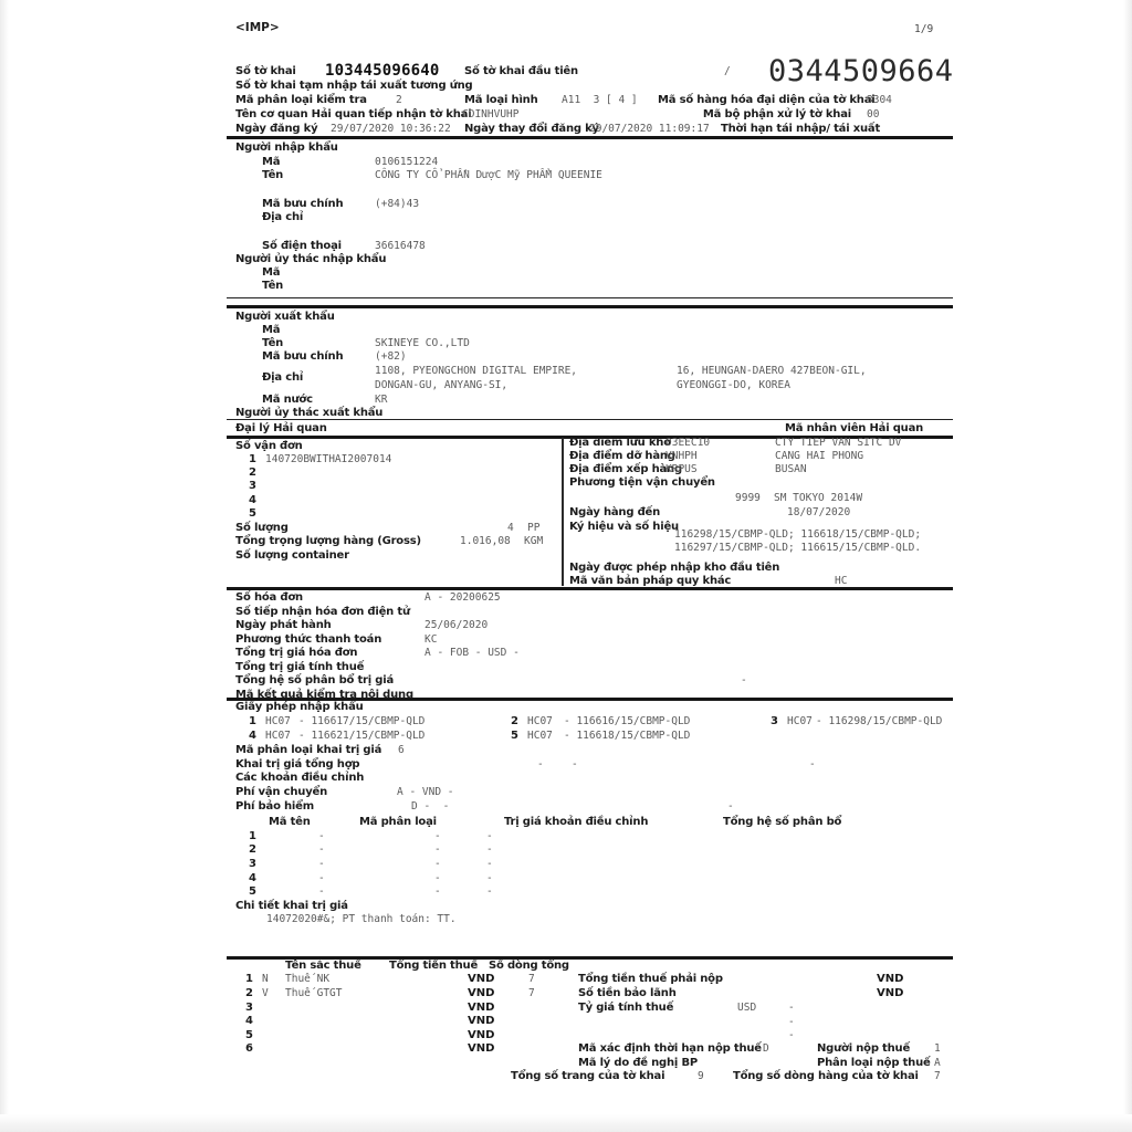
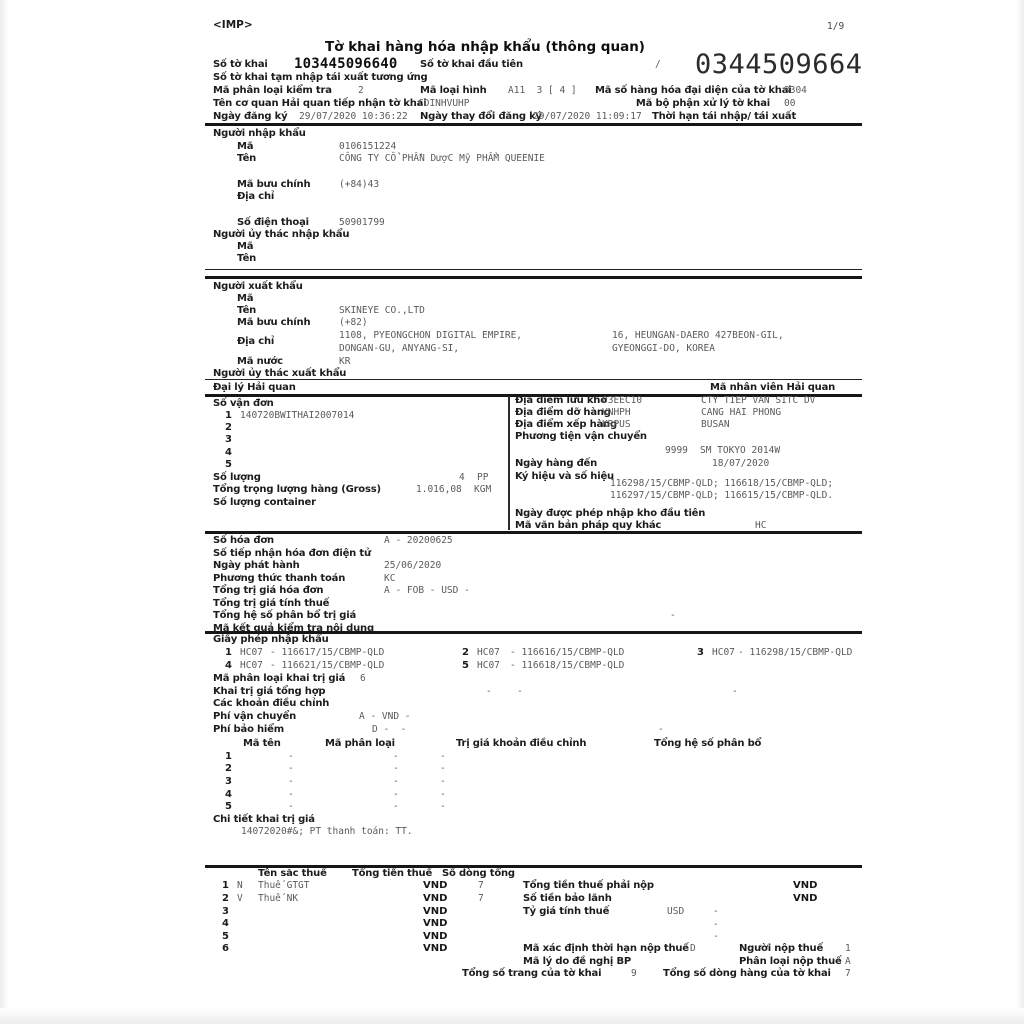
  <IMP>
  1/9
+ Tờ khai hàng hóa nhập khẩu (thông quan)
  0344509664
  Số tờ khai
  103445096640
  Số tờ khai đầu tiên
  /
  Số tờ khai tạm nhập tái xuất tương ứng
  Mã phân loại kiểm tra
  2
  Mã loại hình
  A11 3 [ 4 ]
  Mã số hàng hóa đại diện của tờ kh
  3304
  Tên cơ quan Hải quan tiếp nhận tờ khai
  CDINHVUHP
  Mã bộ phận xử lý tờ khai
  00
  Ngày đăng ký
  29/07/2020 10:36:22
  Ngày thay đổi đăng ký
  29/07/2020 11:09:17
  Thời hạn tái nhập/ tái xuất
  Người nhập khẩu
  Mã
  0106151224
  Tên
  CÔNG TY CỔ PHẦN DượC Mỹ PHẨM QUEENIE
  Mã bưu chính
  (+84)43
  Địa chỉ
  Số điện thoại
- 36616478
+ 50901799
  Người ủy thác nhập khẩu
  Mã
  Tên
  Người xuất khẩu
  Mã
  Tên
  SKINEYE CO.,LTD
  Mã bưu chính
  (+82)
  Địa chỉ
  1108, PYEONGCHON DIGITAL EMPIRE,
  16, HEUNGAN-DAERO 427BEON-GIL,
  DONGAN-GU, ANYANG-SI,
  GYEONGGI-DO, KOREA
  Mã nước
  KR
  Người ủy thác xuất khẩu
  Đại lý Hải quan
  Mã nhân viên Hải quan
  Số vận đơn
  1
  140720BWITHAI2007014
  2
  3
  4
  5
  Số lượng
  4
  PP
  Tổng trọng lượng hàng (Gross)
  1.016,08
  KGM
  Số lượng container
  Địa điểm lưu kho
  03EEC10
  CTY TIEP VAN SITC DV
  Địa điểm dỡ hàng
  VNHPH
  CANG HAI PHONG
  Địa điểm xếp hàng
  KRPUS
  BUSAN
  Phương tiện vận chuyển
  9999
  SM TOKYO 2014W
  Ngày hàng đến
  18/07/2020
  Ký hiệu và số hiệu
  116298/15/CBMP-QLD; 116618/15/CBMP-QLD;
  116297/15/CBMP-QLD; 116615/15/CBMP-QLD.
  Ngày được phép nhập kho đầu tiên
  Mã văn bản pháp quy khác
  HC
  Số hóa đơn
  A - 20200625
  Số tiếp nhận hóa đơn điện tử
  Ngày phát hành
  25/06/2020
  Phương thức thanh toán
  KC
  Tổng trị giá hóa đơn
  A - FOB - USD -
  Tổng trị giá tính thuế
  Tổng hệ số phân bổ trị giá
  -
  Mã kết quả kiểm tra nội dung
  Giấy phép nhập khẩu
  1
  HC07
  - 116617/15/CBMP-QLD
  2
  HC07
  - 116616/15/CBMP-QLD
  3
  HC07
  - 116298/15/CBMP-QLD
  4
  HC07
  - 116621/15/CBMP-QLD
  5
  HC07
  - 116618/15/CBMP-QLD
  Mã phân loại khai trị giá
  6
  Khai trị giá tổng hợp
  -
  -
  -
  Các khoản điều chỉnh
  Phí vận chuyển
  A - VND -
  Phí bảo hiểm
  D - -
  -
  Mã tên
  Mã phân loại
  Trị giá khoản điều chỉnh
  Tổng hệ số phân bổ
  1
  -
  -
  -
  2
  -
  -
  -
  3
  -
  -
  -
  4
  -
  -
  -
  5
  -
  -
  -
  Chi tiết khai trị giá
  14072020#&; PT thanh toán: TT.
  Tên sắc thuế
  Tổng tiền thuế
  Số dòng tổng
  1
  N
- Thuế NK
+ Thuế GTGT
  VND
  7
  2
  V
- Thuế GTGT
+ Thuế NK
  VND
  7
  3
  VND
  4
  VND
  5
  VND
  6
  VND
  Tổng tiền thuế phải nộp
  VND
  Số tiền bảo lãnh
  VND
  Tỷ giá tính thuế
  USD
  -
  -
  -
  Mã xác định thời hạn nộp thuế
  D
  Người nộp thuế
  1
  Mã lý do đề nghị BP
  Phân loại nộp thuế
  A
  Tổng số trang của tờ khai
  9
  Tổng số dòng hàng của tờ khai
  7
